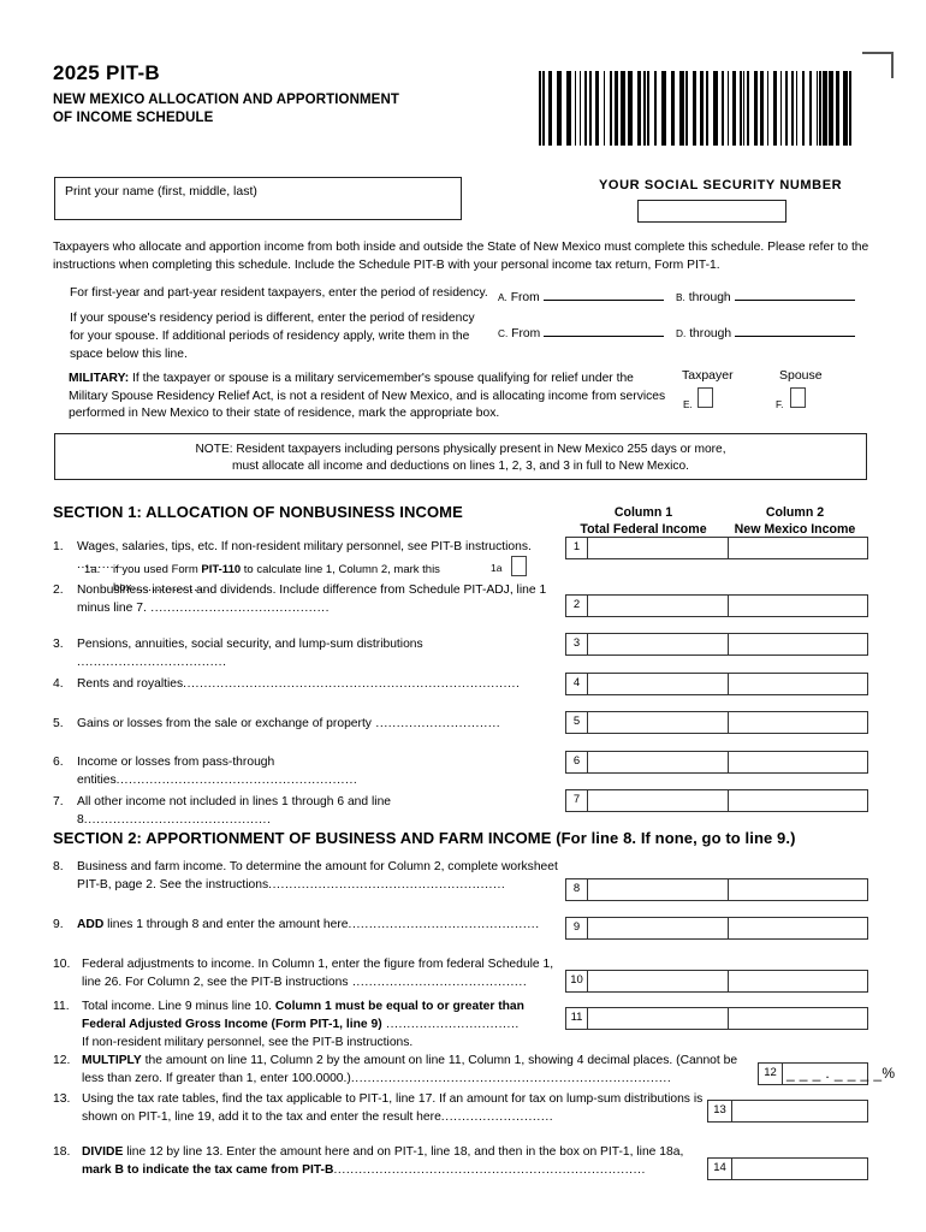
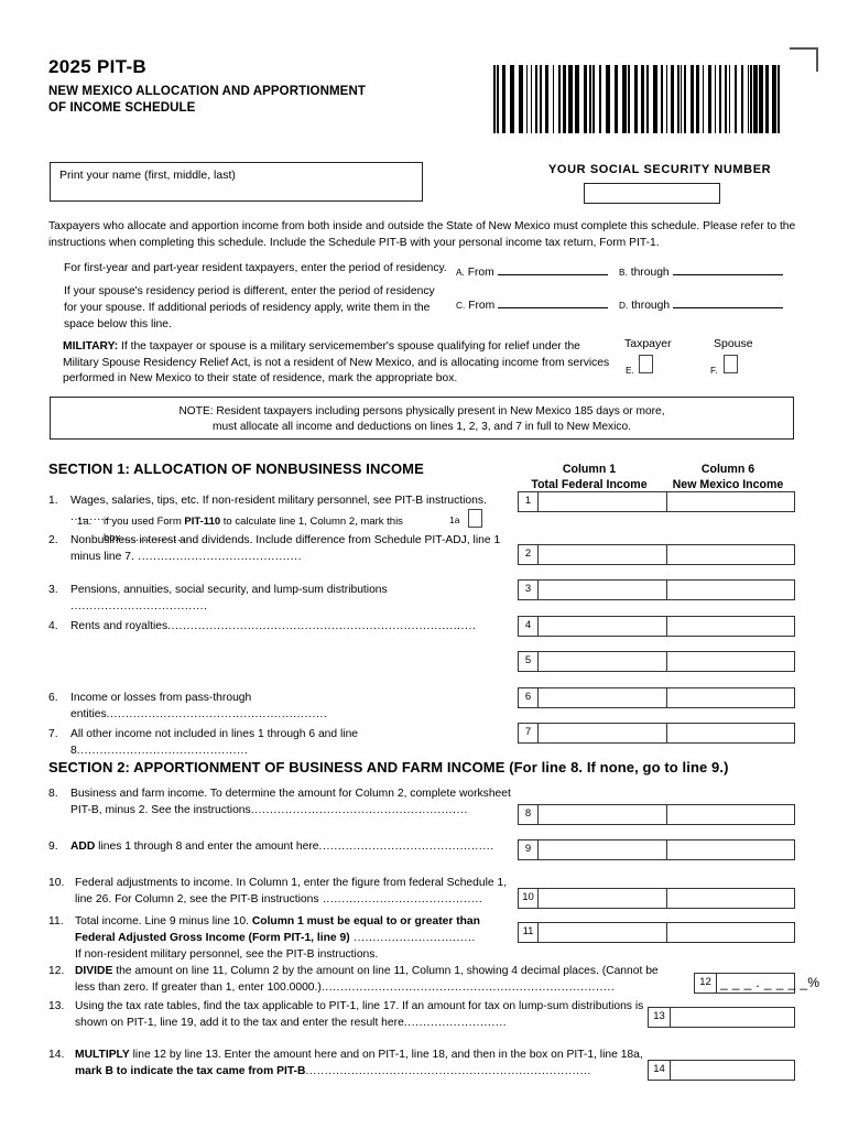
  2025 PIT-B
  NEW MEXICO ALLOCATION AND APPORTIONMENT
  OF INCOME SCHEDULE
  Print your name (first, middle, last)
  YOUR SOCIAL SECURITY NUMBER
  Taxpayers who allocate and apportion income from both inside and outside the State of New Mexico must complete this schedule. Please refer to the instructions when completing this schedule. Include the Schedule PIT-B with your personal income tax return, Form PIT-1.
  For first-year and part-year resident taxpayers, enter the period of residency.
  If your spouse's residency period is different, enter the period of residency for your spouse. If additional periods of residency apply, write them in the space below this line.
  A. From
  B. through
  C. From
  D. through
  MILITARY: If the taxpayer or spouse is a military servicemember's spouse qualifying for relief under the Military Spouse Residency Relief Act, is not a resident of New Mexico, and is allocating income from services performed in New Mexico to their state of residence, mark the appropriate box.
  Taxpayer
  Spouse
  E.
  F.
- NOTE: Resident taxpayers including persons physically present in New Mexico 255 days or more,
+ NOTE: Resident taxpayers including persons physically present in New Mexico 185 days or more,
- must allocate all income and deductions on lines 1, 2, 3, and 3 in full to New Mexico.
+ must allocate all income and deductions on lines 1, 2, 3, and 7 in full to New Mexico.
  SECTION 1: ALLOCATION OF NONBUSINESS INCOME
  Column 1
  Total Federal Income
- Column 2
+ Column 6
  New Mexico Income
  1.
  Wages, salaries, tips, etc. If non-resident military personnel, see PIT-B instructions. ...........
  1
  1a.
  if you used Form PIT-110 to calculate line 1, Column 2, mark this box...................
  1a
  2.
  Nonbusiness interest and dividends. Include difference from Schedule PIT-ADJ, line 1 minus line 7. ...........................................
  2
  3.
  Pensions, annuities, social security, and lump-sum distributions ....................................
  3
  4.
  Rents and royalties.................................................................................
  4
- 5.
- Gains or losses from the sale or exchange of property ..............................
  5
  6.
  Income or losses from pass-through entities..........................................................
  6
  7.
  All other income not included in lines 1 through 6 and line 8.............................................
  7
  SECTION 2: APPORTIONMENT OF BUSINESS AND FARM INCOME (For line 8. If none, go to line 9.)
  8.
- Business and farm income. To determine the amount for Column 2, complete worksheet PIT-B, page 2. See the instructions.........................................................
+ Business and farm income. To determine the amount for Column 2, complete worksheet PIT-B, minus 2. See the instructions.........................................................
  8
  9.
  ADD lines 1 through 8 and enter the amount here..............................................
  9
  10.
  Federal adjustments to income. In Column 1, enter the figure from federal Schedule 1, line 26. For Column 2, see the PIT-B instructions ..........................................
  10
  11.
  Total income. Line 9 minus line 10. Column 1 must be equal to or greater than Federal Adjusted Gross Income (Form PIT-1, line 9) ................................
  If non-resident military personnel, see the PIT-B instructions.
  11
  12.
- MULTIPLY the amount on line 11, Column 2 by the amount on line 11, Column 1, showing 4 decimal places. (Cannot be less than zero. If greater than 1, enter 100.0000.).............................................................................
+ DIVIDE the amount on line 11, Column 2 by the amount on line 11, Column 1, showing 4 decimal places. (Cannot be less than zero. If greater than 1, enter 100.0000.).............................................................................
  12
  _ _ _ . _ _ _ _%
  13.
  Using the tax rate tables, find the tax applicable to PIT-1, line 17. If an amount for tax on lump-sum distributions is shown on PIT-1, line 19, add it to the tax and enter the result here...........................
  13
- 18.
+ 14.
- DIVIDE line 12 by line 13. Enter the amount here and on PIT-1, line 18, and then in the box on PIT-1, line 18a, mark B to indicate the tax came from PIT-B...........................................................................
+ MULTIPLY line 12 by line 13. Enter the amount here and on PIT-1, line 18, and then in the box on PIT-1, line 18a, mark B to indicate the tax came from PIT-B...........................................................................
  14
